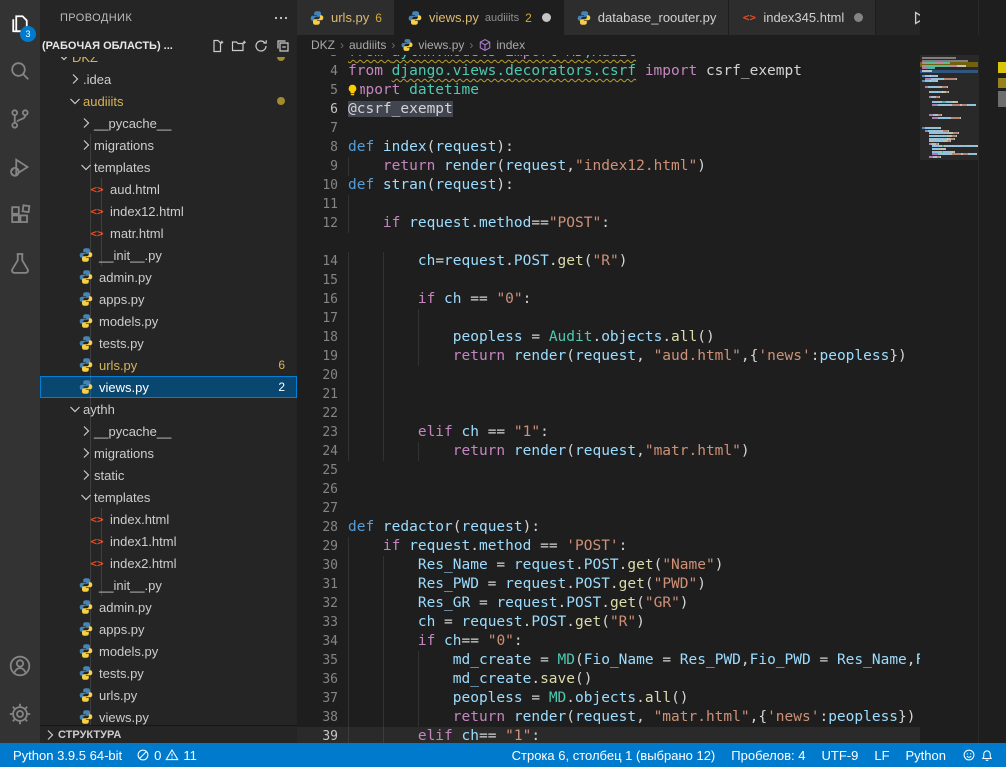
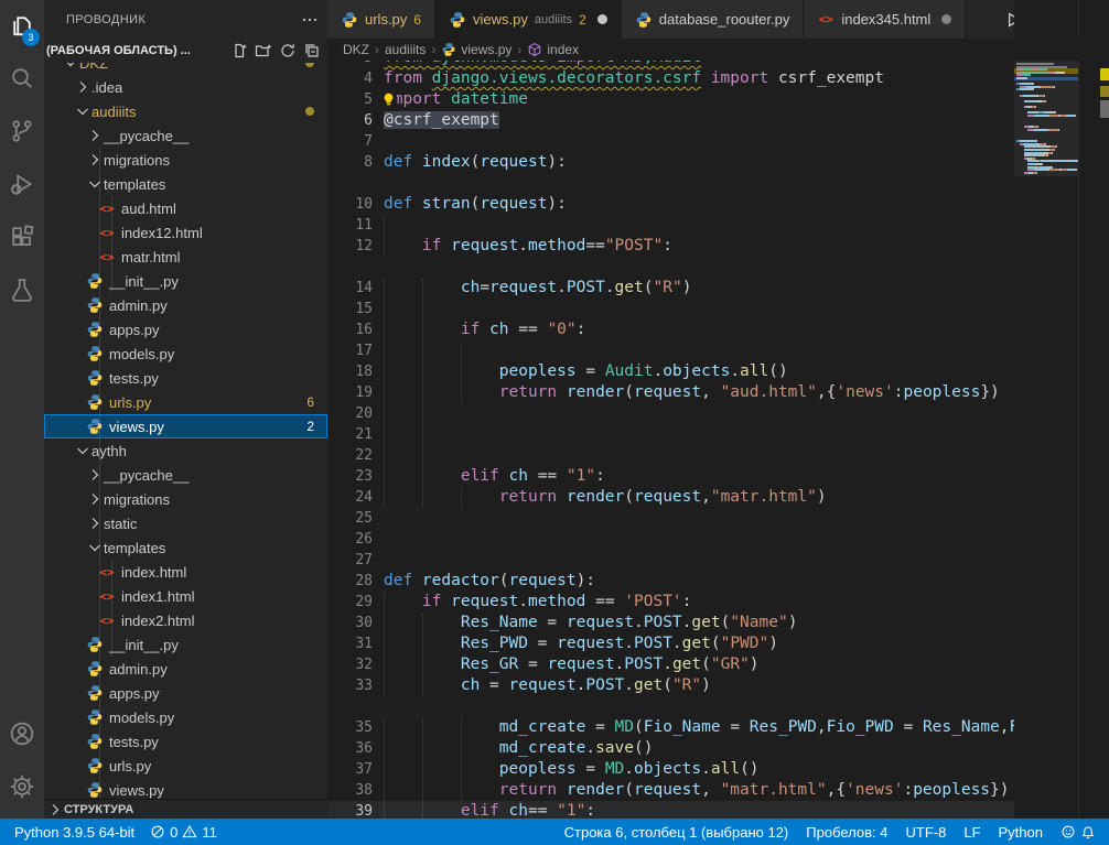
  3
  ПРОВОДНИК
  (РАБОЧАЯ ОБЛАСТЬ) ...
  DKZ
  .idea
  audiiits
  __pycache__
  migrations
  templates
  <>
  aud.html
  <>
  index12.html
  <>
  matr.html
  __init__.py
  admin.py
  apps.py
  models.py
  tests.py
  urls.py
  6
  views.py
  2
  aythh
  __pycache__
  migrations
  static
  templates
  <>
  index.html
  <>
  index1.html
  <>
  index2.html
  __init__.py
  admin.py
  apps.py
  models.py
  tests.py
  urls.py
  views.py
  СТРУКТУРА
  urls.py
  6
  views.py
  audiiits
  2
  database_roouter.py
  <>
  index345.html
  DKZ
  ›
  audiiits
  ›
  views.py
  ›
  index
  4
  from django.views.decorators.csrf import csrf_exempt
  5
  mport datetime
  6
  @csrf_exempt
  7
  8
  def index(request):
- 9
- return render(request,"index12.html")
  10
  def stran(request):
  11
  12
  if request.method=="POST":
  14
  ch=request.POST.get("R")
  15
  16
  if ch == "0":
  17
  18
  peopless = Audit.objects.all()
  19
  return render(request, "aud.html",{'news':peopless})
  20
  21
  22
  23
  elif ch == "1":
  24
  return render(request,"matr.html")
  25
  26
  27
  28
  def redactor(request):
  29
  if request.method == 'POST':
  30
  Res_Name = request.POST.get("Name")
  31
  Res_PWD = request.POST.get("PWD")
  32
  Res_GR = request.POST.get("GR")
  33
  ch = request.POST.get("R")
- 34
- if ch== "0":
  35
  md_create = MD(Fio_Name = Res_PWD,Fio_PWD = Res_Name,
  36
  md_create.save()
  37
  peopless = MD.objects.all()
  38
  return render(request, "matr.html",{'news':peopless})
  39
  elif ch== "1":
  Python 3.9.5 64-bit
  0
  11
  Строка 6, столбец 1 (выбрано 12)
  Пробелов: 4
- UTF-9
+ UTF-8
  LF
  Python
